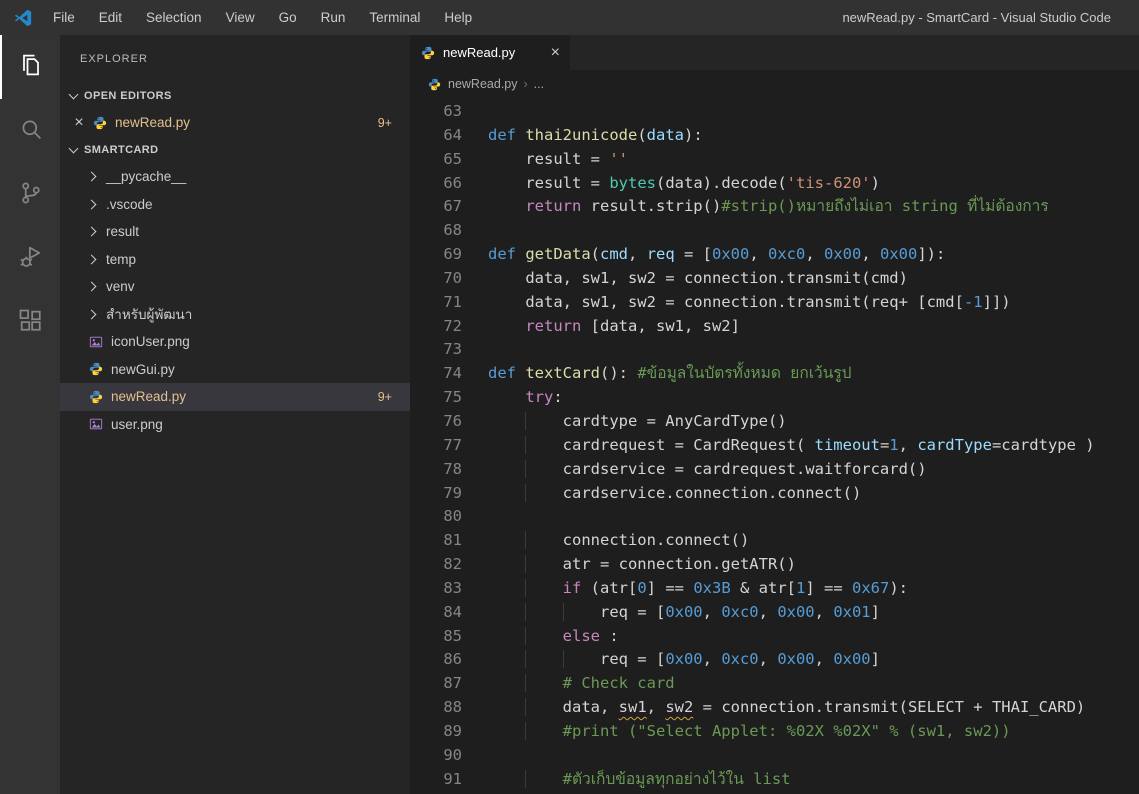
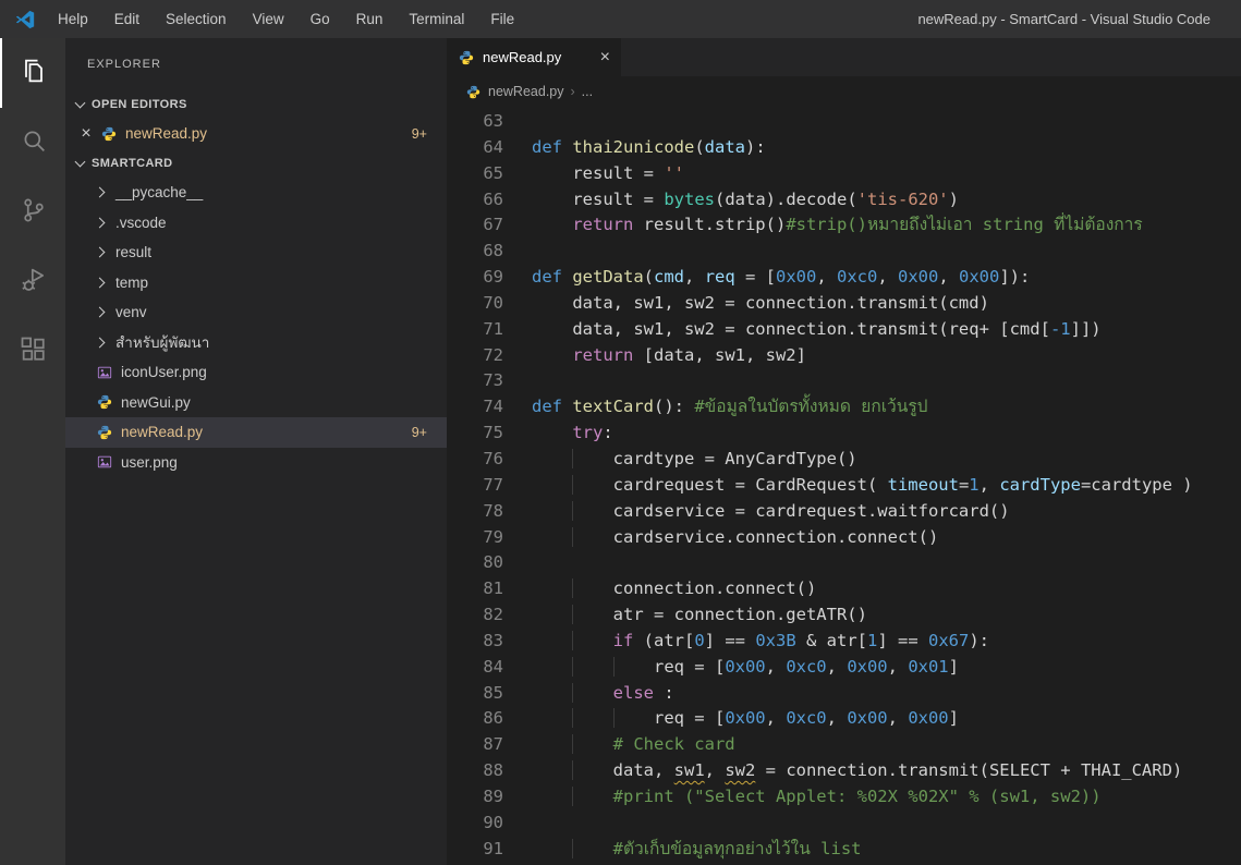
- File
+ Help
  Edit
  Selection
  View
  Go
  Run
  Terminal
- Help
+ File
  newRead.py - SmartCard - Visual Studio Code
  EXPLORER
  OPEN EDITORS
  ×
  newRead.py
  9+
  SMARTCARD
  __pycache__
  .vscode
  result
  temp
  venv
  สำหรับผู้พัฒนา
  iconUser.png
  newGui.py
  newRead.py
  9+
  user.png
  newRead.py
  ×
  newRead.py
  ›
  ...
  63
  64
  def thai2unicode(data):
  65
  result = ''
  66
  result = bytes(data).decode('tis-620')
  67
  return result.strip()#strip()หมายถึงไม่เอา string ที่ไม่ต้องการ
  68
  69
  def getData(cmd, req = [0x00, 0xc0, 0x00, 0x00]):
  70
  data, sw1, sw2 = connection.transmit(cmd)
  71
  data, sw1, sw2 = connection.transmit(req+ [cmd[-1]])
  72
  return [data, sw1, sw2]
  73
  74
  def textCard(): #ข้อมูลในบัตรทั้งหมด ยกเว้นรูป
  75
  try:
  76
  cardtype = AnyCardType()
  77
  cardrequest = CardRequest( timeout=1, cardType=cardtype )
  78
  cardservice = cardrequest.waitforcard()
  79
  cardservice.connection.connect()
  80
  81
  connection.connect()
  82
  atr = connection.getATR()
  83
  if (atr[0] == 0x3B & atr[1] == 0x67):
  84
  req = [0x00, 0xc0, 0x00, 0x01]
  85
  else :
  86
  req = [0x00, 0xc0, 0x00, 0x00]
  87
  # Check card
  88
  data, sw1, sw2 = connection.transmit(SELECT + THAI_CARD)
  89
  #print ("Select Applet: %02X %02X" % (sw1, sw2))
  90
  91
  #ตัวเก็บข้อมูลทุกอย่างไว้ใน list
